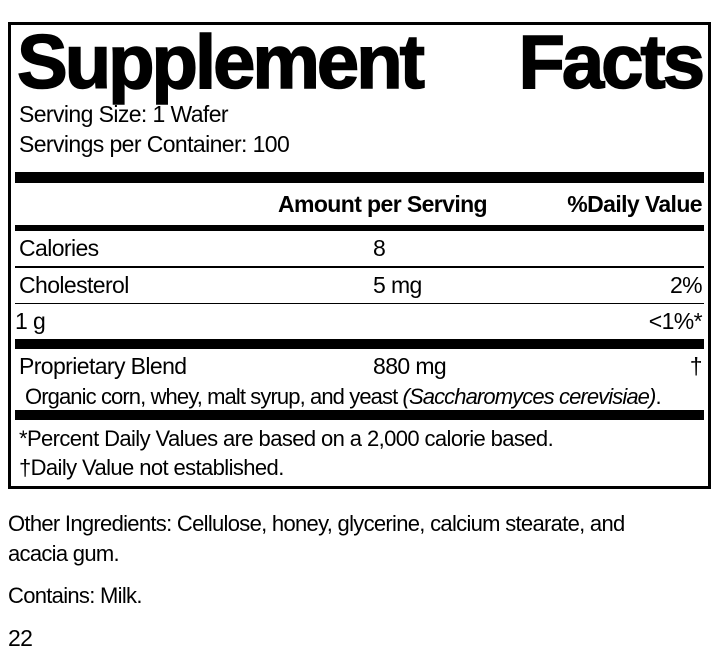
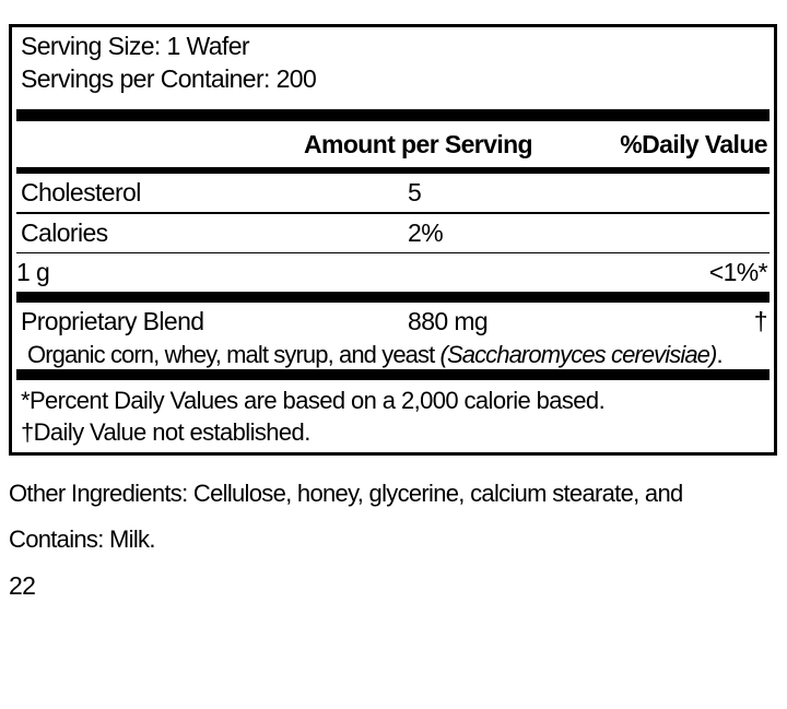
- Supplement
- Facts
  Serving Size: 1 Wafer
- Servings per Container: 100
+ Servings per Container: 200
  Amount per Serving
  %Daily Value
- Calories
+ Cholesterol
- 8
+ 5
- Cholesterol
+ Calories
- 5 mg
  2%
  1 g
  <1%*
  Proprietary Blend
  880 mg
  †
  Organic corn, whey, malt syrup, and yeast (Saccharomyces cerevisiae).
  *Percent Daily Values are based on a 2,000 calorie based.
  †Daily Value not established.
  Other Ingredients: Cellulose, honey, glycerine, calcium stearate, and
- acacia gum.
  Contains: Milk.
  22
